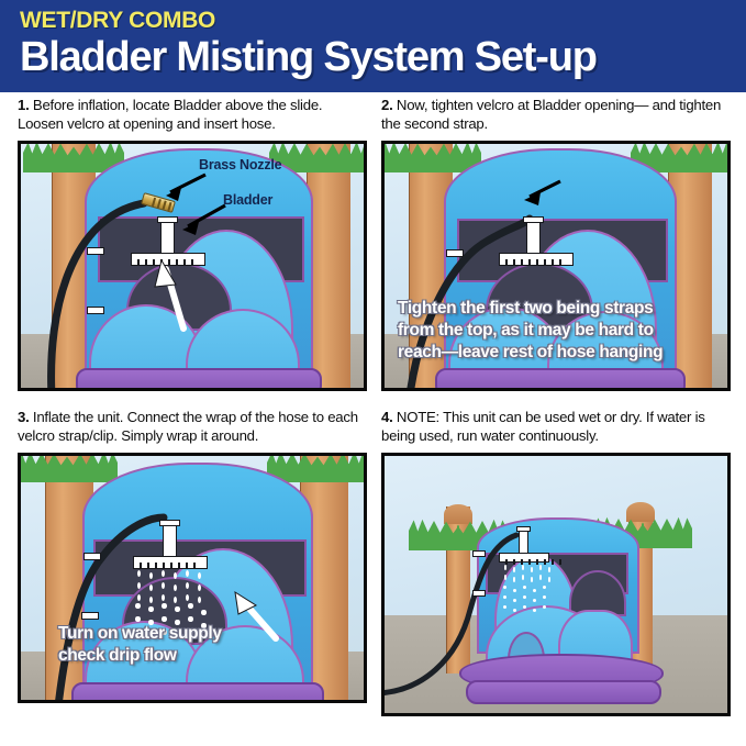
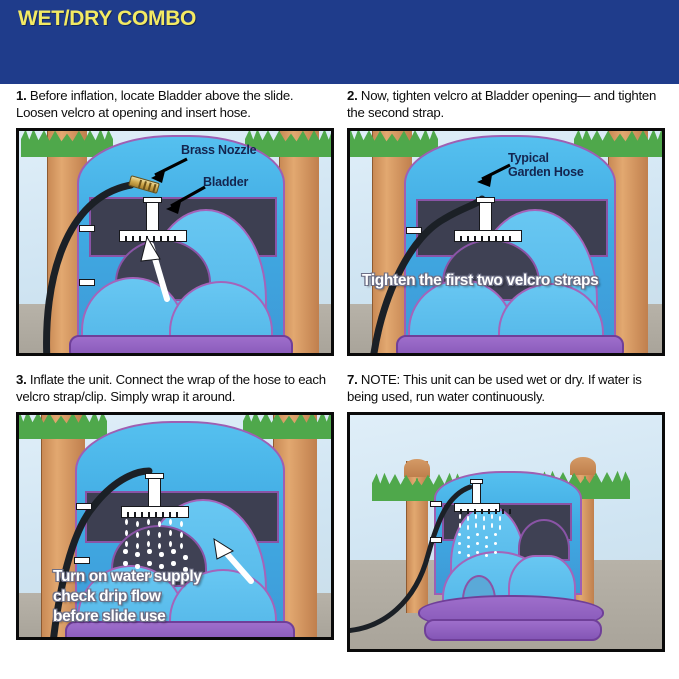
  WET/DRY COMBO
- Bladder Misting System Set-up
  1. Before inflation, locate Bladder above the slide. Loosen velcro at opening and insert hose.
  Brass Nozzle
  Bladder
  2. Now, tighten velcro at Bladder opening— and tighten the second strap.
+ Typical
+ Garden Hose
- Tighten the first two being straps
+ Tighten the first two velcro straps
- from the top, as it may be hard to
- reach—leave rest of hose hanging
  3. Inflate the unit. Connect the wrap of the hose to each velcro strap/clip. Simply wrap it around.
  Turn on water supply
  check drip flow
+ before slide use
- 4. NOTE: This unit can be used wet or dry. If water is being used, run water continuously.
+ 7. NOTE: This unit can be used wet or dry. If water is being used, run water continuously.
